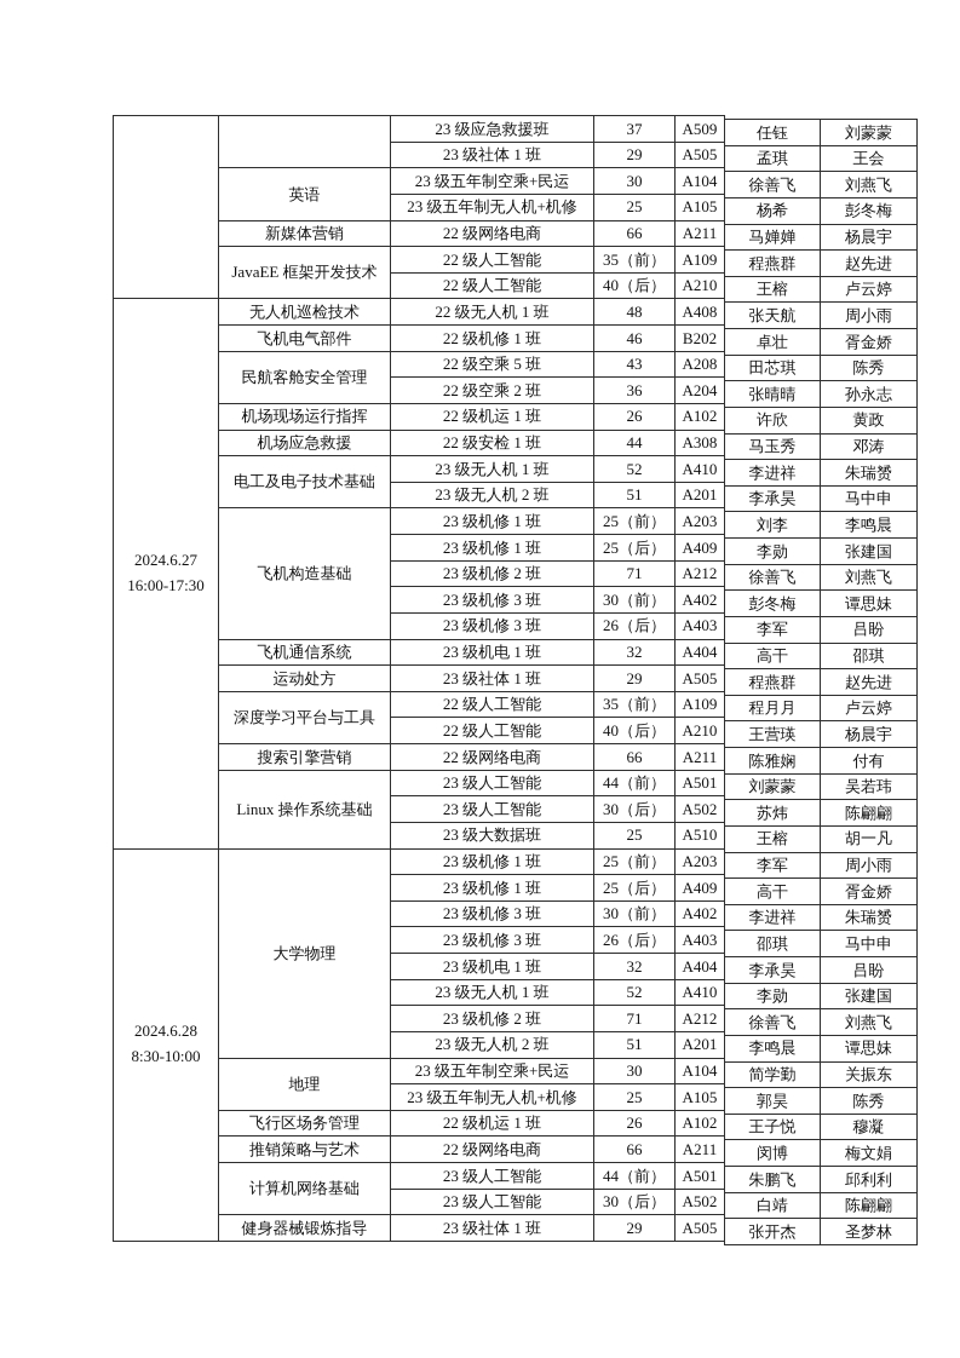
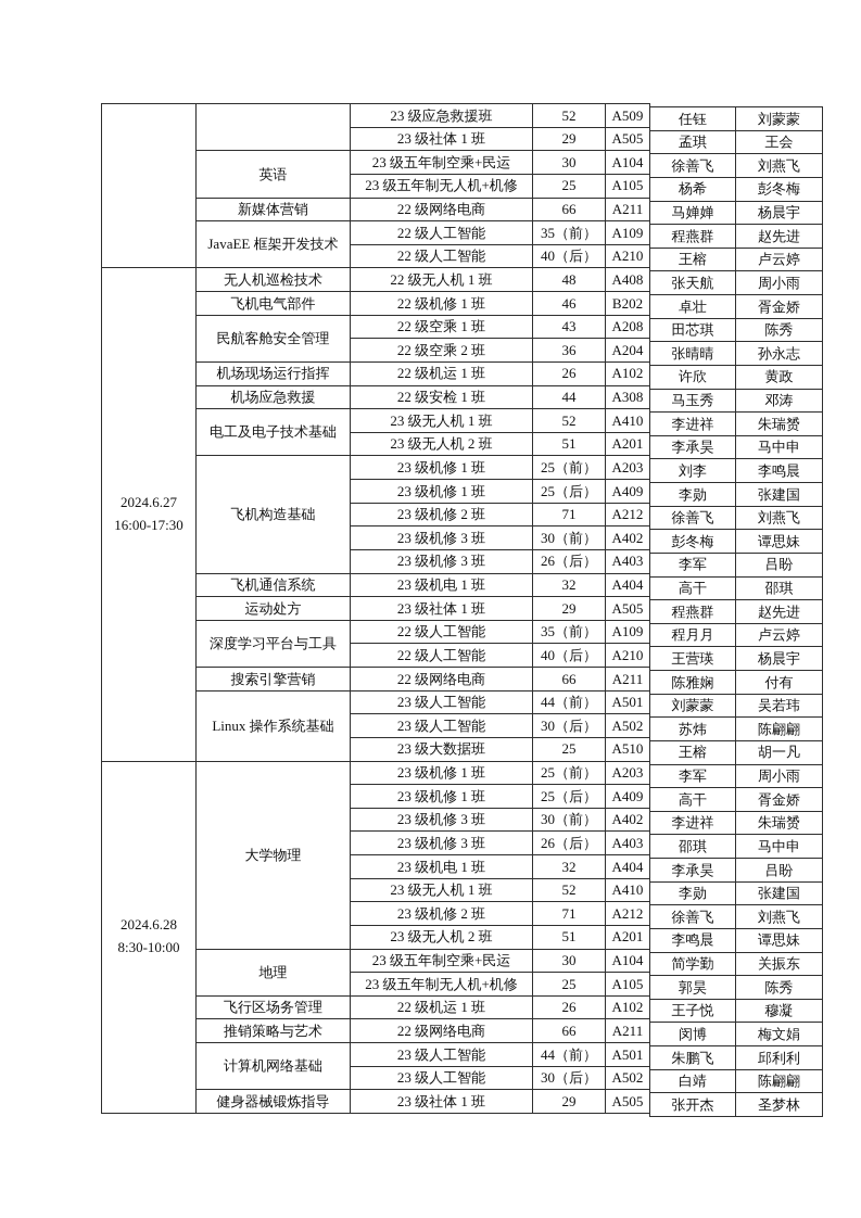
- 		23 级应急救援班	37	A509
+ 		23 级应急救援班	52	A509
  23 级社体 1 班	29	A505
  英语	23 级五年制空乘+民运	30	A104
  23 级五年制无人机+机修	25	A105
  新媒体营销	22 级网络电商	66	A211
  JavaEE 框架开发技术	22 级人工智能	35（前）	A109
  22 级人工智能	40（后）	A210
  2024.6.27 16:00-17:30	无人机巡检技术	22 级无人机 1 班	48	A408
  飞机电气部件	22 级机修 1 班	46	B202
- 民航客舱安全管理	22 级空乘 5 班	43	A208
+ 民航客舱安全管理	22 级空乘 1 班	43	A208
  22 级空乘 2 班	36	A204
  机场现场运行指挥	22 级机运 1 班	26	A102
  机场应急救援	22 级安检 1 班	44	A308
  电工及电子技术基础	23 级无人机 1 班	52	A410
  23 级无人机 2 班	51	A201
  飞机构造基础	23 级机修 1 班	25（前）	A203
  23 级机修 1 班	25（后）	A409
  23 级机修 2 班	71	A212
  23 级机修 3 班	30（前）	A402
  23 级机修 3 班	26（后）	A403
  飞机通信系统	23 级机电 1 班	32	A404
  运动处方	23 级社体 1 班	29	A505
  深度学习平台与工具	22 级人工智能	35（前）	A109
  22 级人工智能	40（后）	A210
  搜索引擎营销	22 级网络电商	66	A211
  Linux 操作系统基础	23 级人工智能	44（前）	A501
  23 级人工智能	30（后）	A502
  23 级大数据班	25	A510
  2024.6.28 8:30-10:00	大学物理	23 级机修 1 班	25（前）	A203
  23 级机修 1 班	25（后）	A409
  23 级机修 3 班	30（前）	A402
  23 级机修 3 班	26（后）	A403
  23 级机电 1 班	32	A404
  23 级无人机 1 班	52	A410
  23 级机修 2 班	71	A212
  23 级无人机 2 班	51	A201
  地理	23 级五年制空乘+民运	30	A104
  23 级五年制无人机+机修	25	A105
  飞行区场务管理	22 级机运 1 班	26	A102
  推销策略与艺术	22 级网络电商	66	A211
  计算机网络基础	23 级人工智能	44（前）	A501
  23 级人工智能	30（后）	A502
  健身器械锻炼指导	23 级社体 1 班	29	A505
  任钰	刘蒙蒙
  孟琪	王会
  徐善飞	刘燕飞
  杨希	彭冬梅
  马婵婵	杨晨宇
  程燕群	赵先进
  王榕	卢云婷
  张天航	周小雨
  卓壮	胥金娇
  田芯琪	陈秀
  张晴晴	孙永志
  许欣	黄政
  马玉秀	邓涛
  李进祥	朱瑞赟
  李承昊	马中申
  刘李	李鸣晨
  李勋	张建国
  徐善飞	刘燕飞
  彭冬梅	谭思妹
  李军	吕盼
  高干	邵琪
  程燕群	赵先进
  程月月	卢云婷
  王营瑛	杨晨宇
  陈雅娴	付有
  刘蒙蒙	吴若玮
  苏炜	陈翩翩
  王榕	胡一凡
  李军	周小雨
  高干	胥金娇
  李进祥	朱瑞赟
  邵琪	马中申
  李承昊	吕盼
  李勋	张建国
  徐善飞	刘燕飞
  李鸣晨	谭思妹
  简学勤	关振东
  郭昊	陈秀
  王子悦	穆凝
  闵博	梅文娟
  朱鹏飞	邱利利
  白靖	陈翩翩
  张开杰	圣梦林
